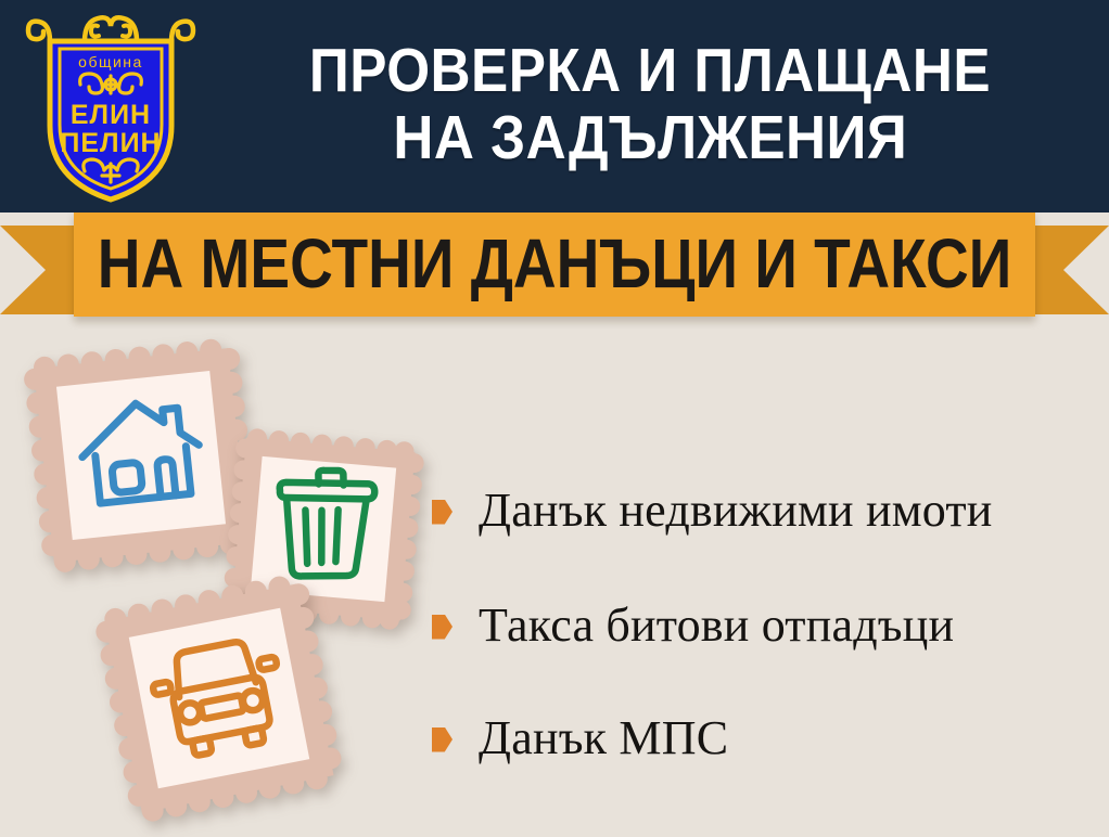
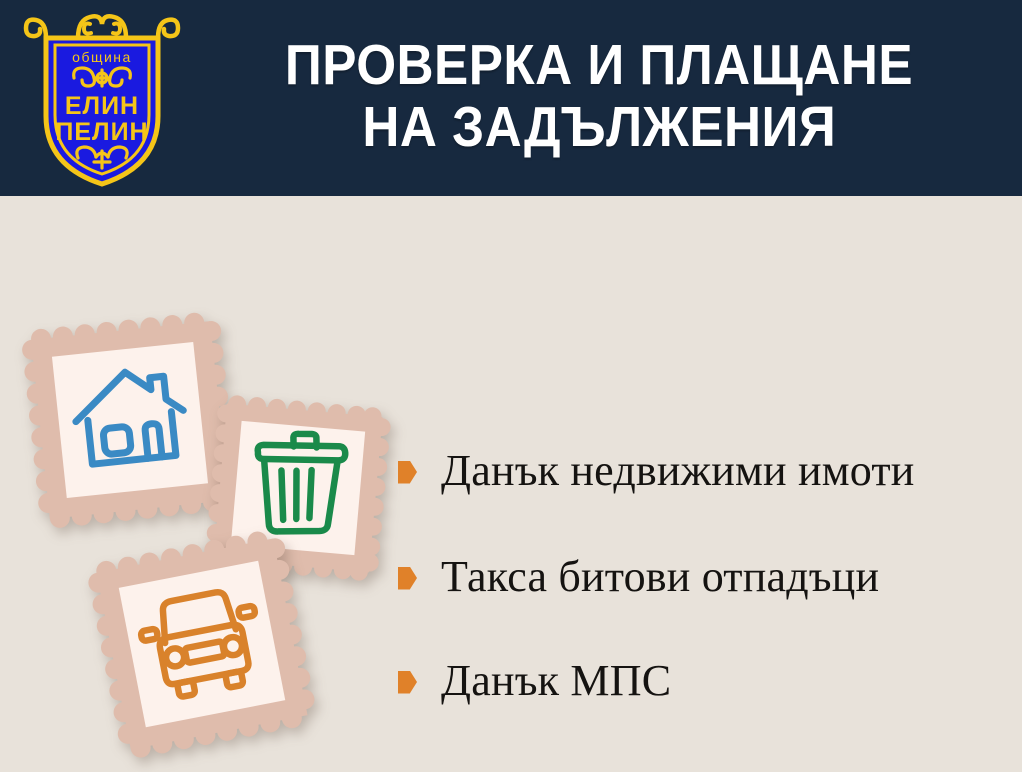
  община
  ЕЛИН
  ПЕЛИН
  ПРОВЕРКА И ПЛАЩАНЕ
  НА ЗАДЪЛЖЕНИЯ
- НА МЕСТНИ ДАНЪЦИ И ТАКСИ
  Данък недвижими имоти
  Такса битови отпадъци
  Данък МПС
